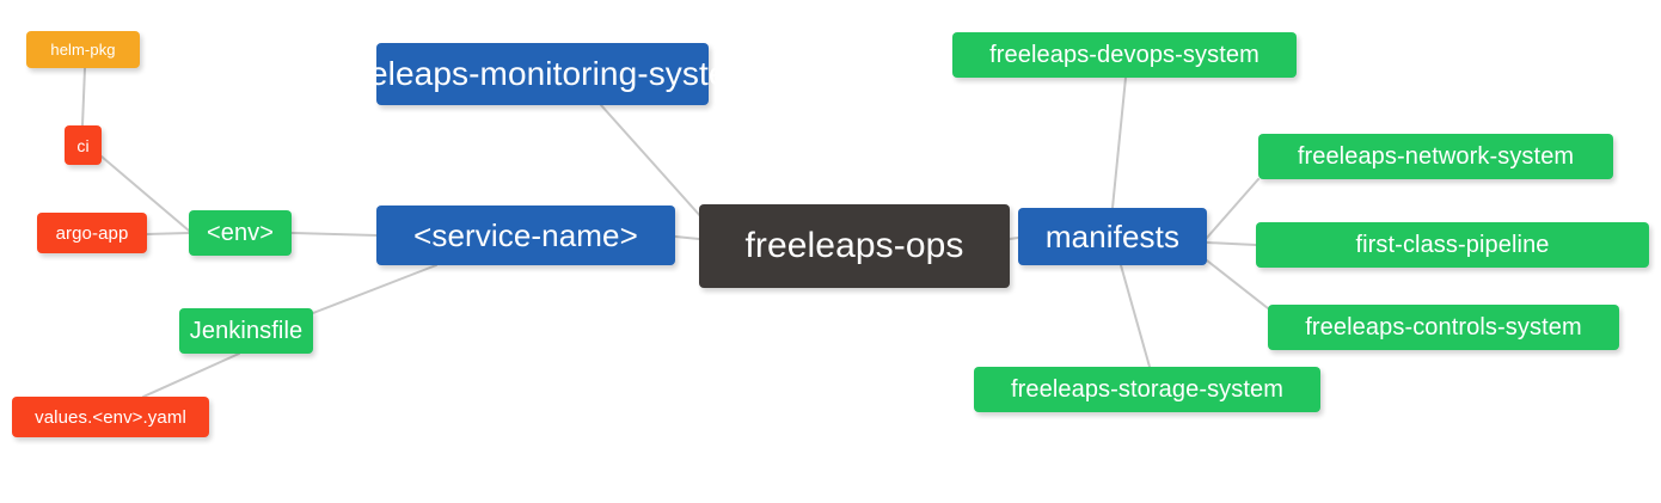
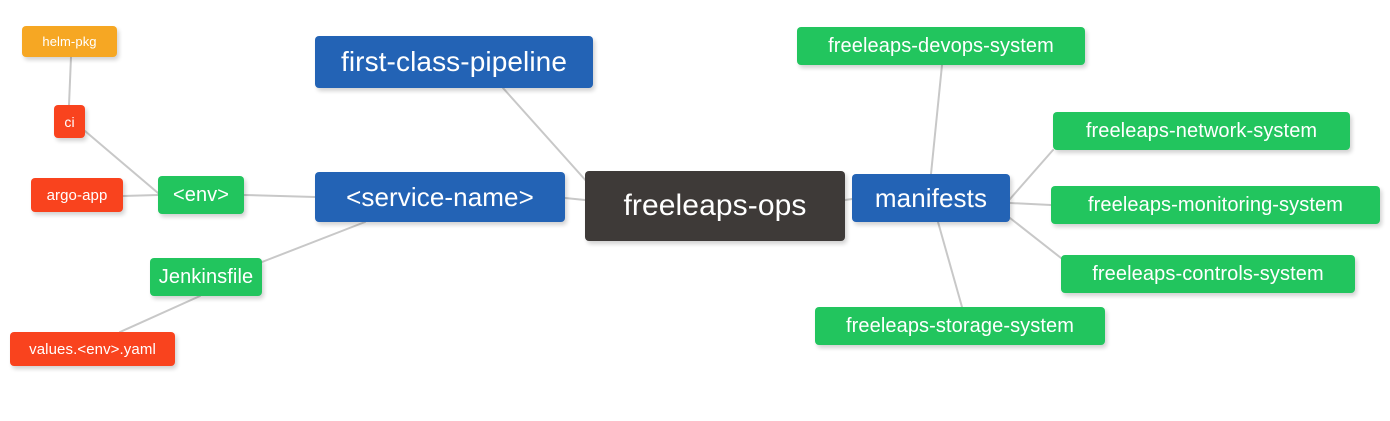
  helm-pkg
  ci
  argo-app
  <env>
  Jenkinsfile
  values.<env>.yaml
- freeleaps-monitoring-system
+ first-class-pipeline
  <service-name>
  freeleaps-ops
  manifests
  freeleaps-devops-system
  freeleaps-network-system
- first-class-pipeline
+ freeleaps-monitoring-system
  freeleaps-controls-system
  freeleaps-storage-system
